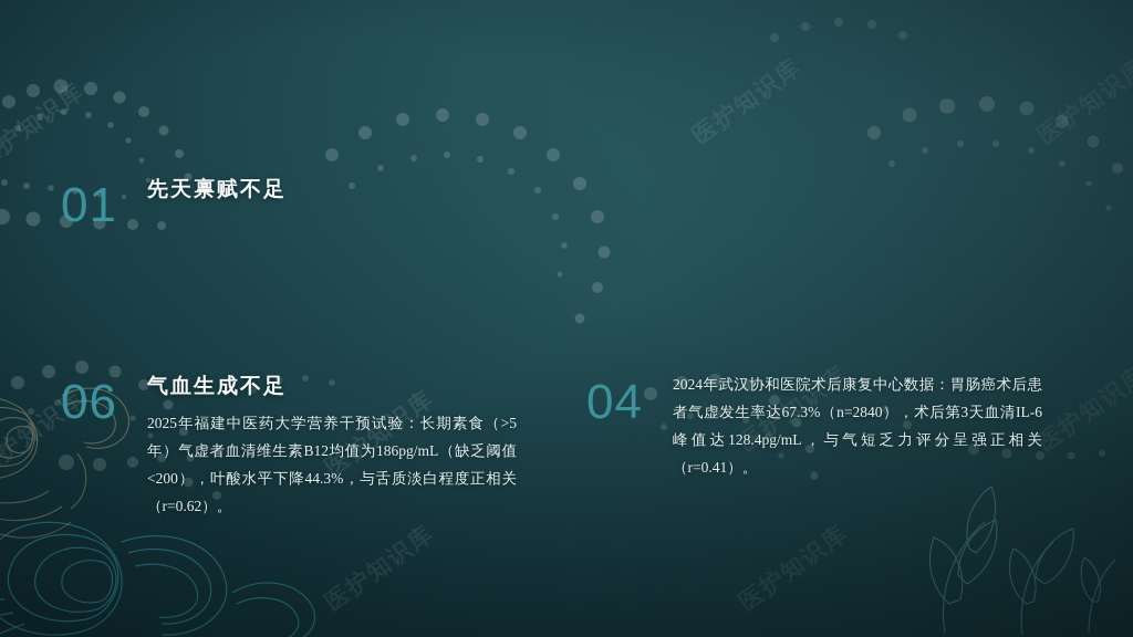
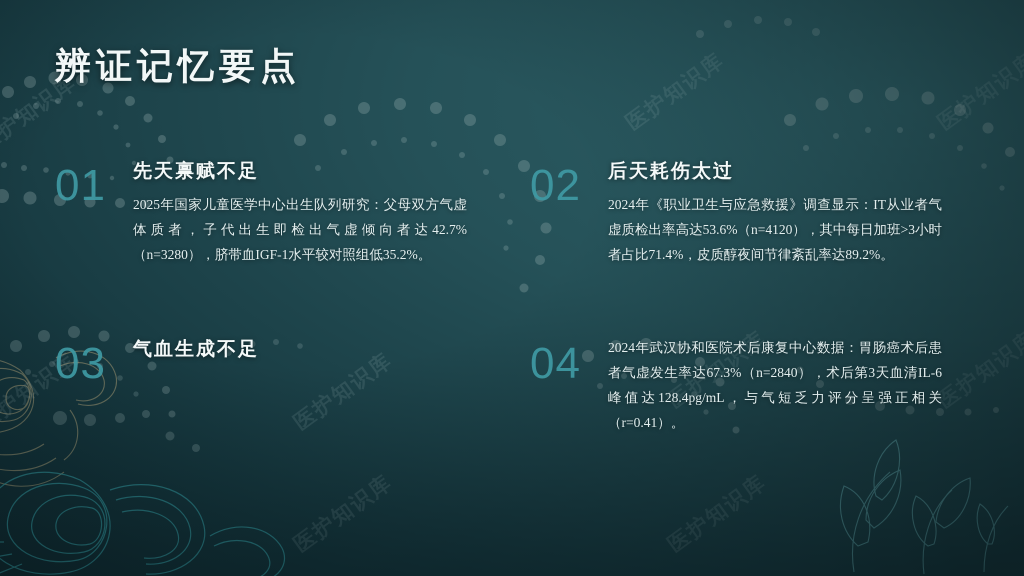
+ 辨证记忆要点
  01
  先天禀赋不足
+ 2025年国家儿童医学中心出生队列研究：父母双方气虚体质者，子代出生即检出气虚倾向者达42.7%（n=3280），脐带血IGF-1水平较对照组低35.2%。
+ 02
+ 后天耗伤太过
+ 2024年《职业卫生与应急救援》调查显示：IT从业者气虚质检出率高达53.6%（n=4120），其中每日加班>3小时者占比71.4%，皮质醇夜间节律紊乱率达89.2%。
- 06
+ 03
  气血生成不足
- 2025年福建中医药大学营养干预试验：长期素食（>5年）气虚者血清维生素B12均值为186pg/mL（缺乏阈值<200），叶酸水平下降44.3%，与舌质淡白程度正相关（r=0.62）。
  04
  2024年武汉协和医院术后康复中心数据：胃肠癌术后患者气虚发生率达67.3%（n=2840），术后第3天血清IL-6峰值达128.4pg/mL，与气短乏力评分呈强正相关（r=0.41）。
